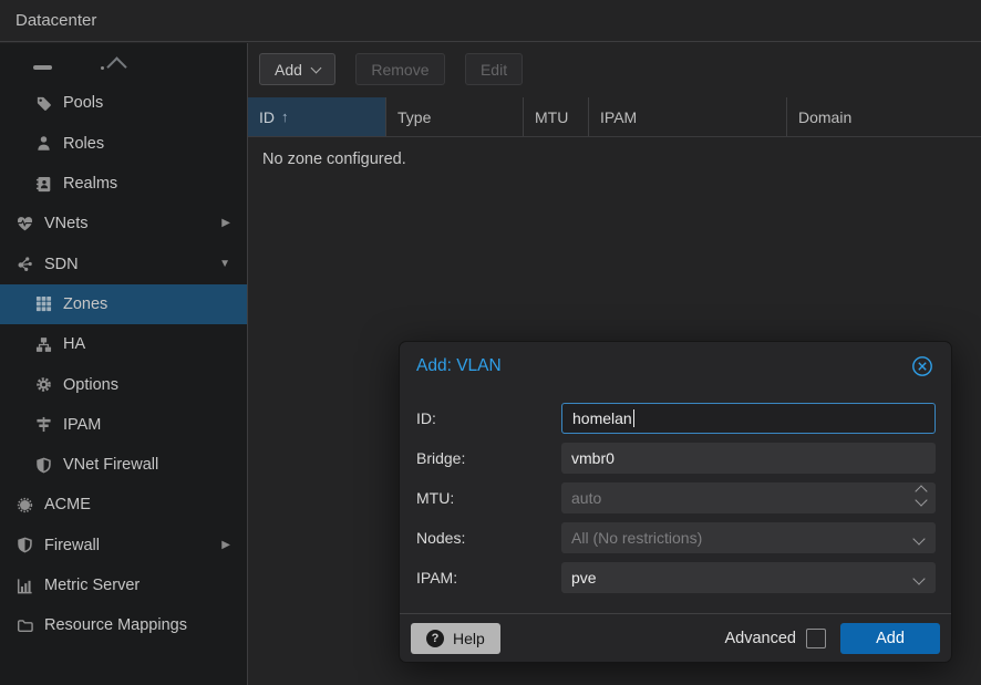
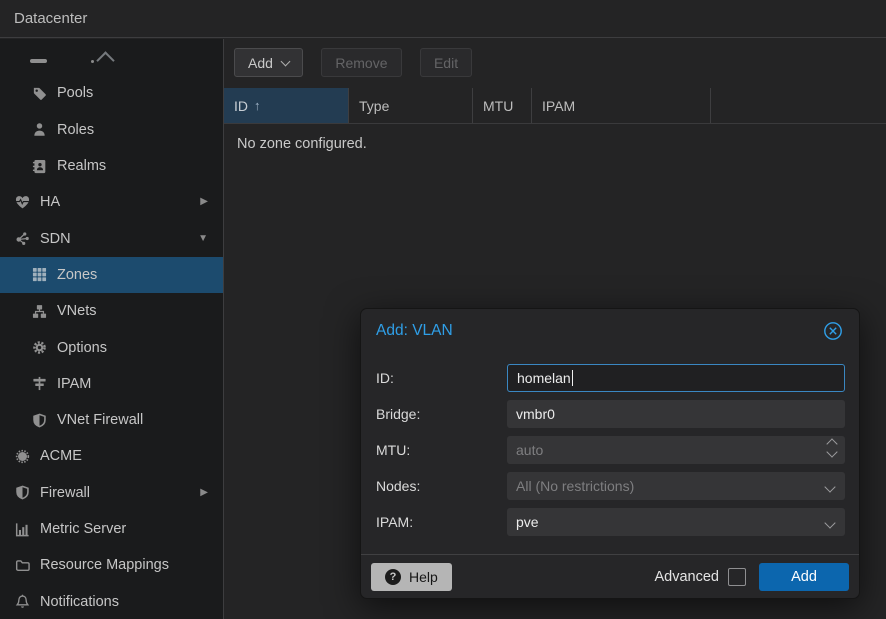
  Datacenter
  Pools
  Roles
  Realms
- VNets
+ HA
  ▶
  SDN
  ▼
  Zones
- HA
+ VNets
  Options
  IPAM
  VNet Firewall
  ACME
  Firewall
  ▶
  Metric Server
  Resource Mappings
+ Notifications
  Add
  Remove
  Edit
  ID
  ↑
  Type
  MTU
  IPAM
- Domain
  No zone configured.
  Add: VLAN
  ID:
  homelan
  Bridge:
  vmbr0
  MTU:
  auto
  Nodes:
  All (No restrictions)
  IPAM:
  pve
  ?
  Help
  Advanced
  Add
